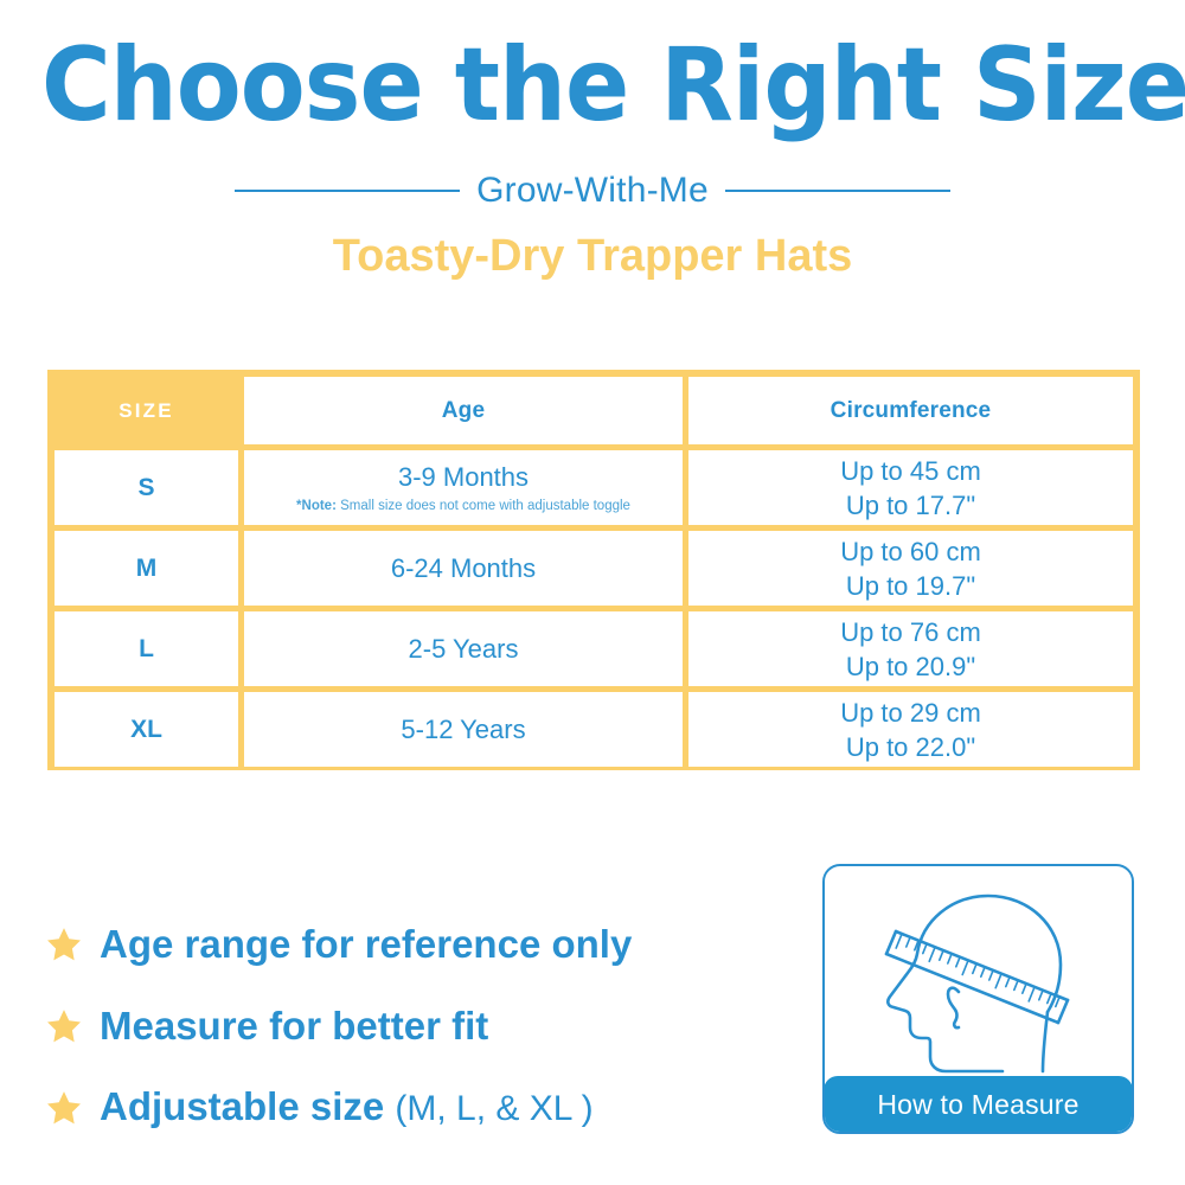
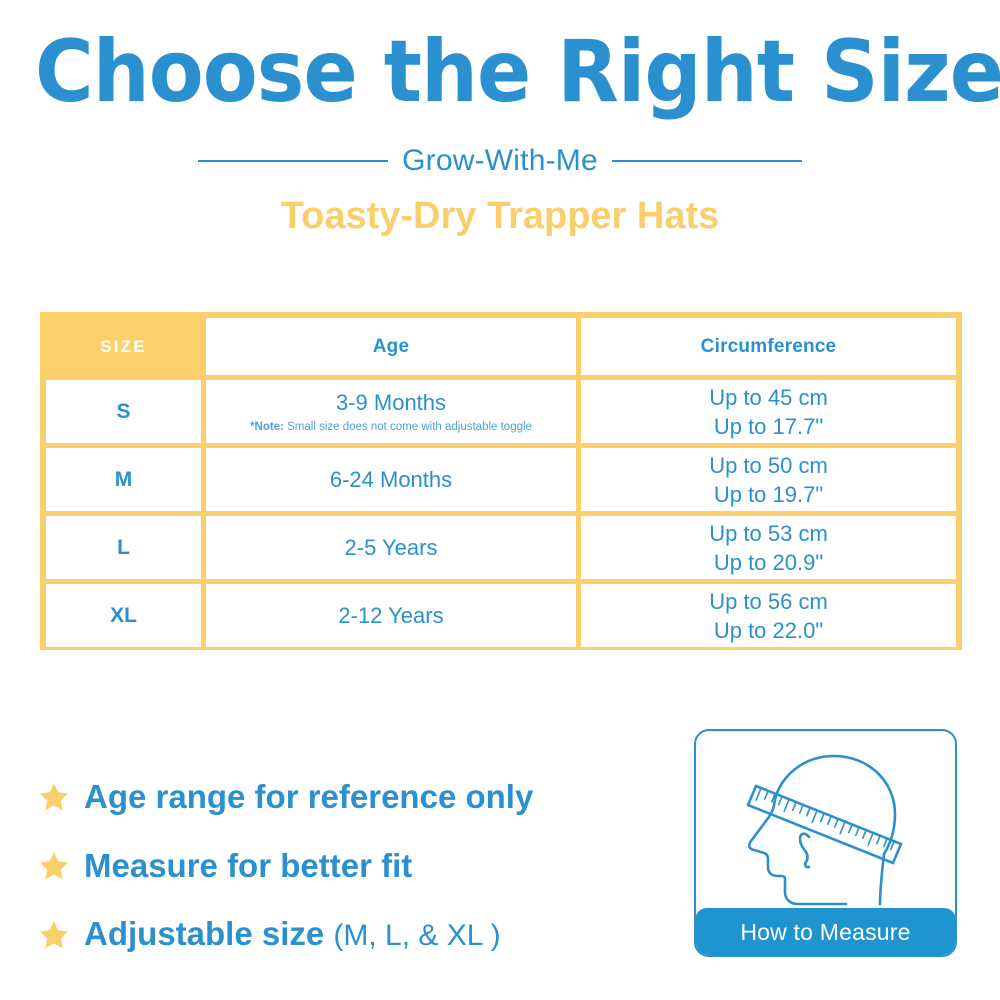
  Choose the Right Size
  Grow-With-Me
  Toasty-Dry Trapper Hats
  SIZE
  Age
  Circumference
  S
  3-9 Months
  *Note: Small size does not come with adjustable toggle
  Up to 45 cm
  Up to 17.7"
  M
  6-24 Months
- Up to 60 cm
+ Up to 50 cm
  Up to 19.7"
  L
  2-5 Years
- Up to 76 cm
+ Up to 53 cm
  Up to 20.9"
  XL
- 5-12 Years
+ 2-12 Years
- Up to 29 cm
+ Up to 56 cm
  Up to 22.0"
  Age range for reference only
  Measure for better fit
  Adjustable size (M, L, & XL )
  How to Measure
